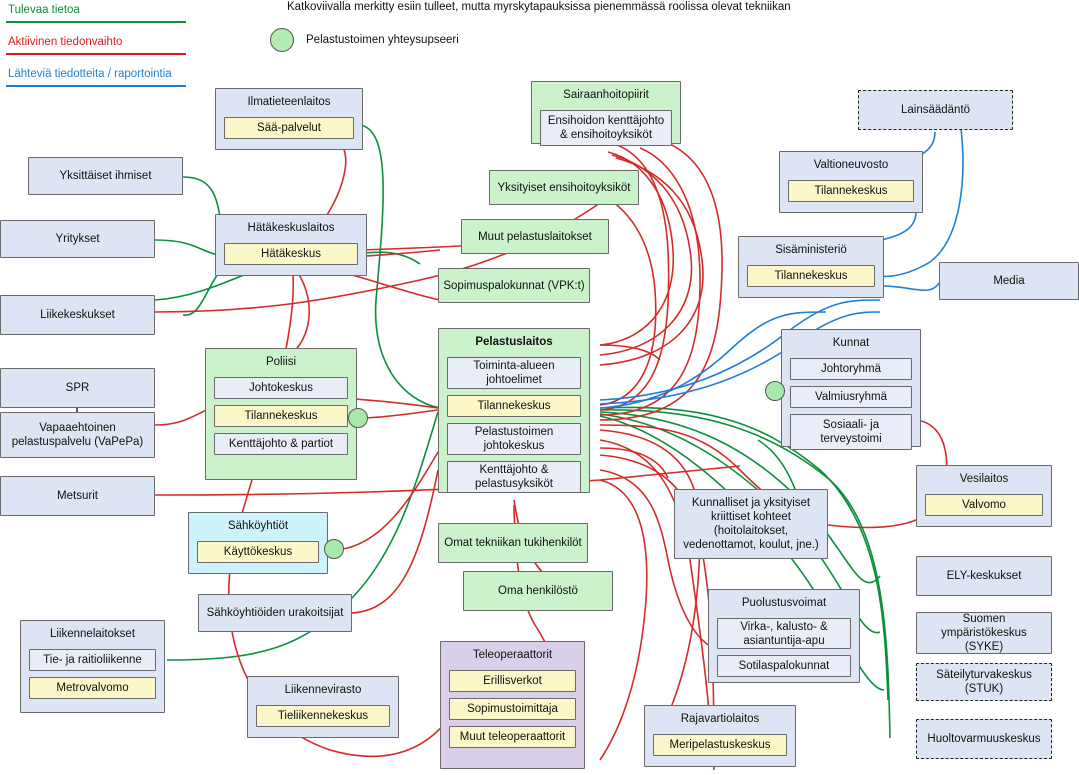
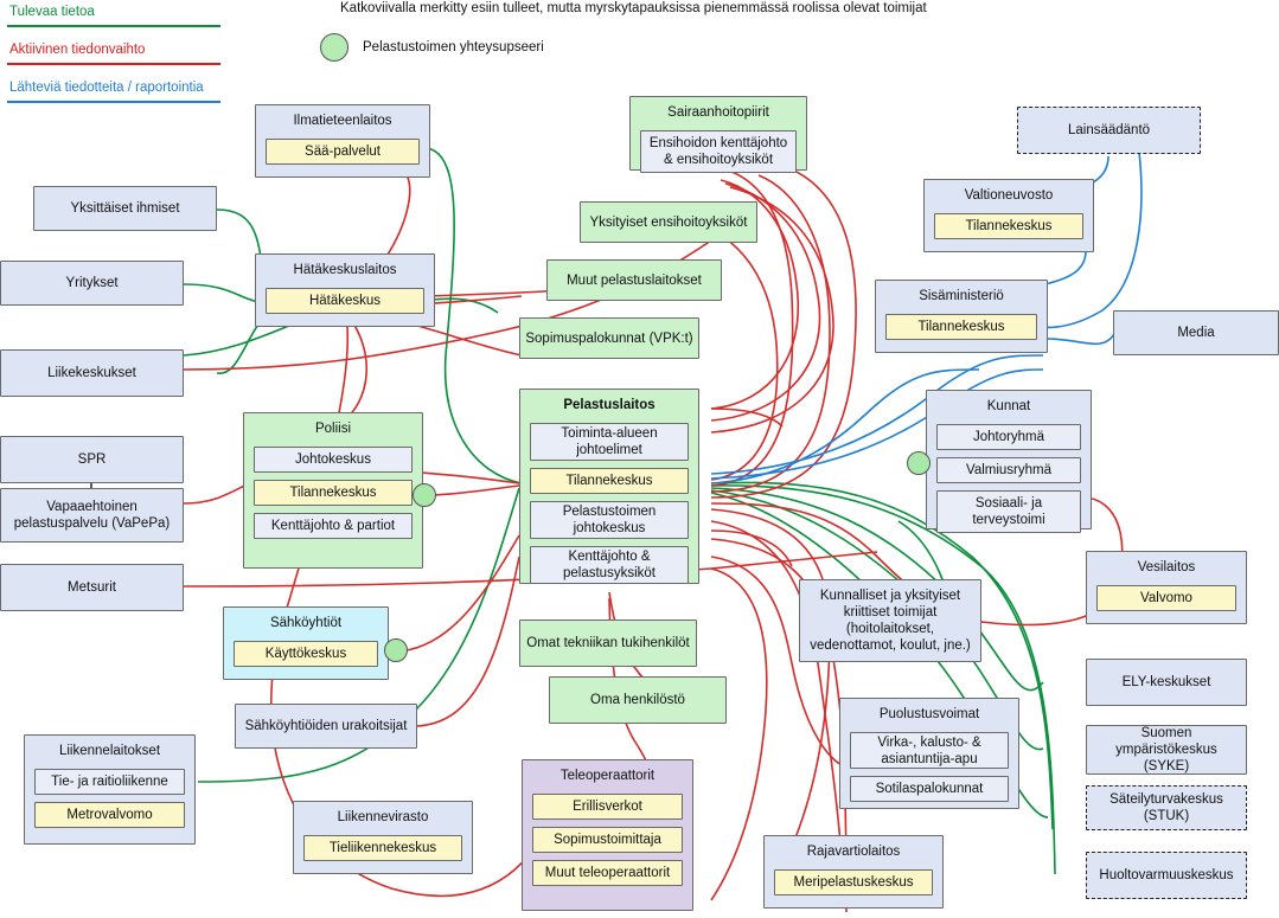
  Tulevaa tietoa
  Aktiivinen tiedonvaihto
  Lähteviä tiedotteita / raportointia
- Katkoviivalla merkitty esiin tulleet, mutta myrskytapauksissa pienemmässä roolissa olevat tekniikan
+ Katkoviivalla merkitty esiin tulleet, mutta myrskytapauksissa pienemmässä roolissa olevat toimijat
  Pelastustoimen yhteysupseeri
  Ilmatieteenlaitos
  Sää-palvelut
  Sairaanhoitopiirit
  Ensihoidon kenttäjohto & ensihoitoyksiköt
  Lainsäädäntö
  Yksittäiset ihmiset
  Yksityiset ensihoitoyksiköt
  Valtioneuvosto
  Tilannekeskus
  Yritykset
  Hätäkeskuslaitos
  Hätäkeskus
  Muut pelastuslaitokset
  Sisäministeriö
  Tilannekeskus
  Media
  Liikekeskukset
  Sopimuspalokunnat (VPK:t)
  Pelastuslaitos
  Toiminta-alueen johtoelimet
  Tilannekeskus
  Pelastustoimen johtokeskus
  Kenttäjohto & pelastusyksiköt
  Kunnat
  Johtoryhmä
  Valmiusryhmä
  Sosiaali- ja terveystoimi
  Poliisi
  Johtokeskus
  Tilannekeskus
  Kenttäjohto & partiot
  SPR
  Vapaaehtoinen pelastuspalvelu (VaPePa)
- Kunnalliset ja yksityiset kriittiset kohteet (hoitolaitokset, vedenottamot, koulut, jne.)
+ Kunnalliset ja yksityiset kriittiset toimijat (hoitolaitokset, vedenottamot, koulut, jne.)
  Vesilaitos
  Valvomo
  Metsurit
  Sähköyhtiöt
  Käyttökeskus
  Omat tekniikan tukihenkilöt
  ELY-keskukset
  Oma henkilöstö
  Suomen ympäristökeskus (SYKE)
  Sähköyhtiöiden urakoitsijat
  Puolustusvoimat
  Virka-, kalusto- & asiantuntija-apu
  Sotilaspalokunnat
  Säteilyturvakeskus (STUK)
  Liikennelaitokset
  Tie- ja raitioliikenne
  Metrovalvomo
  Liikennevirasto
  Tieliikennekeskus
  Teleoperaattorit
  Erillisverkot
  Sopimustoimittaja
  Muut teleoperaattorit
  Rajavartiolaitos
  Meripelastuskeskus
  Huoltovarmuuskeskus
